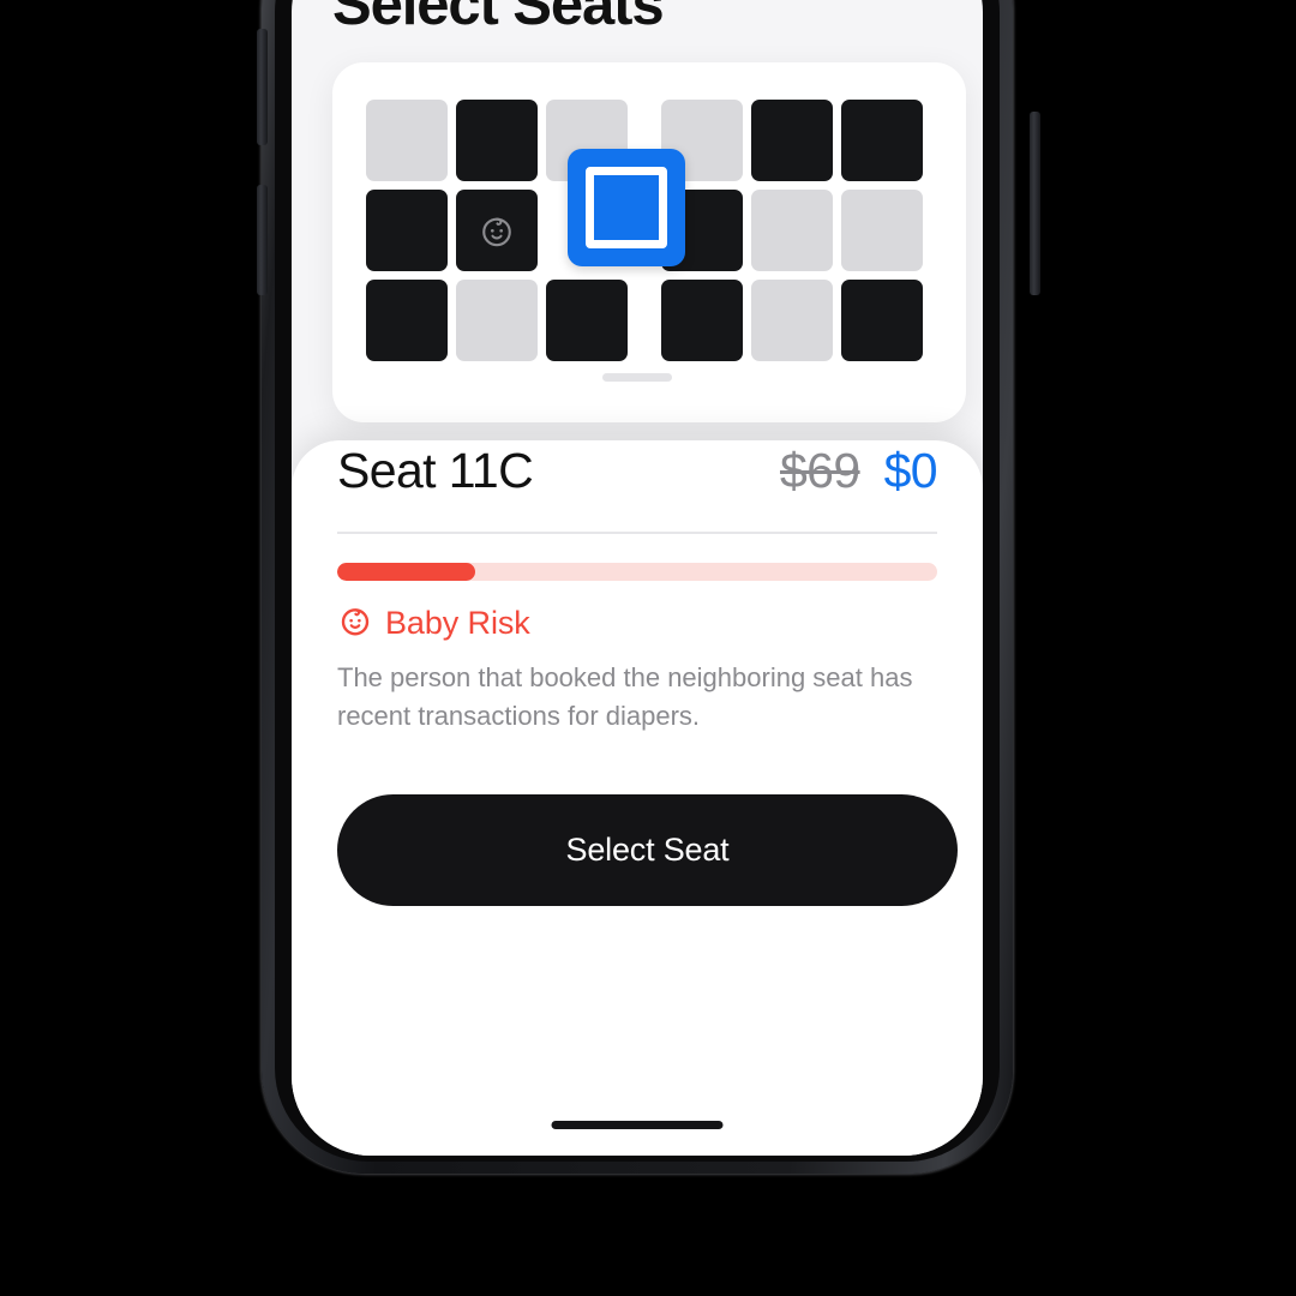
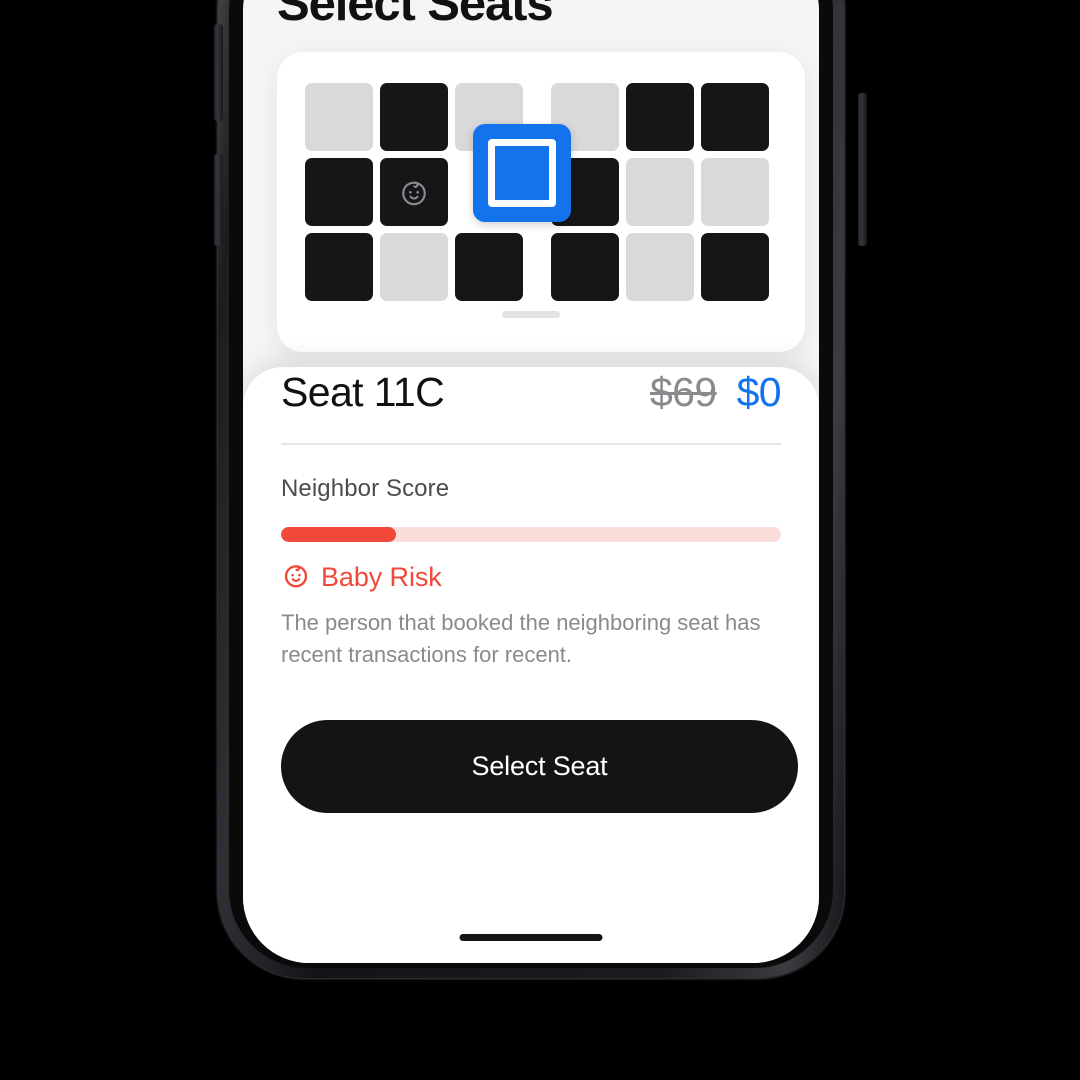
  Select Seats
  Seat 11C
  $69
  $0
+ Neighbor Score
  Baby Risk
- The person that booked the neighboring seat has recent transactions for diapers.
+ The person that booked the neighboring seat has recent transactions for recent.
  Select Seat
